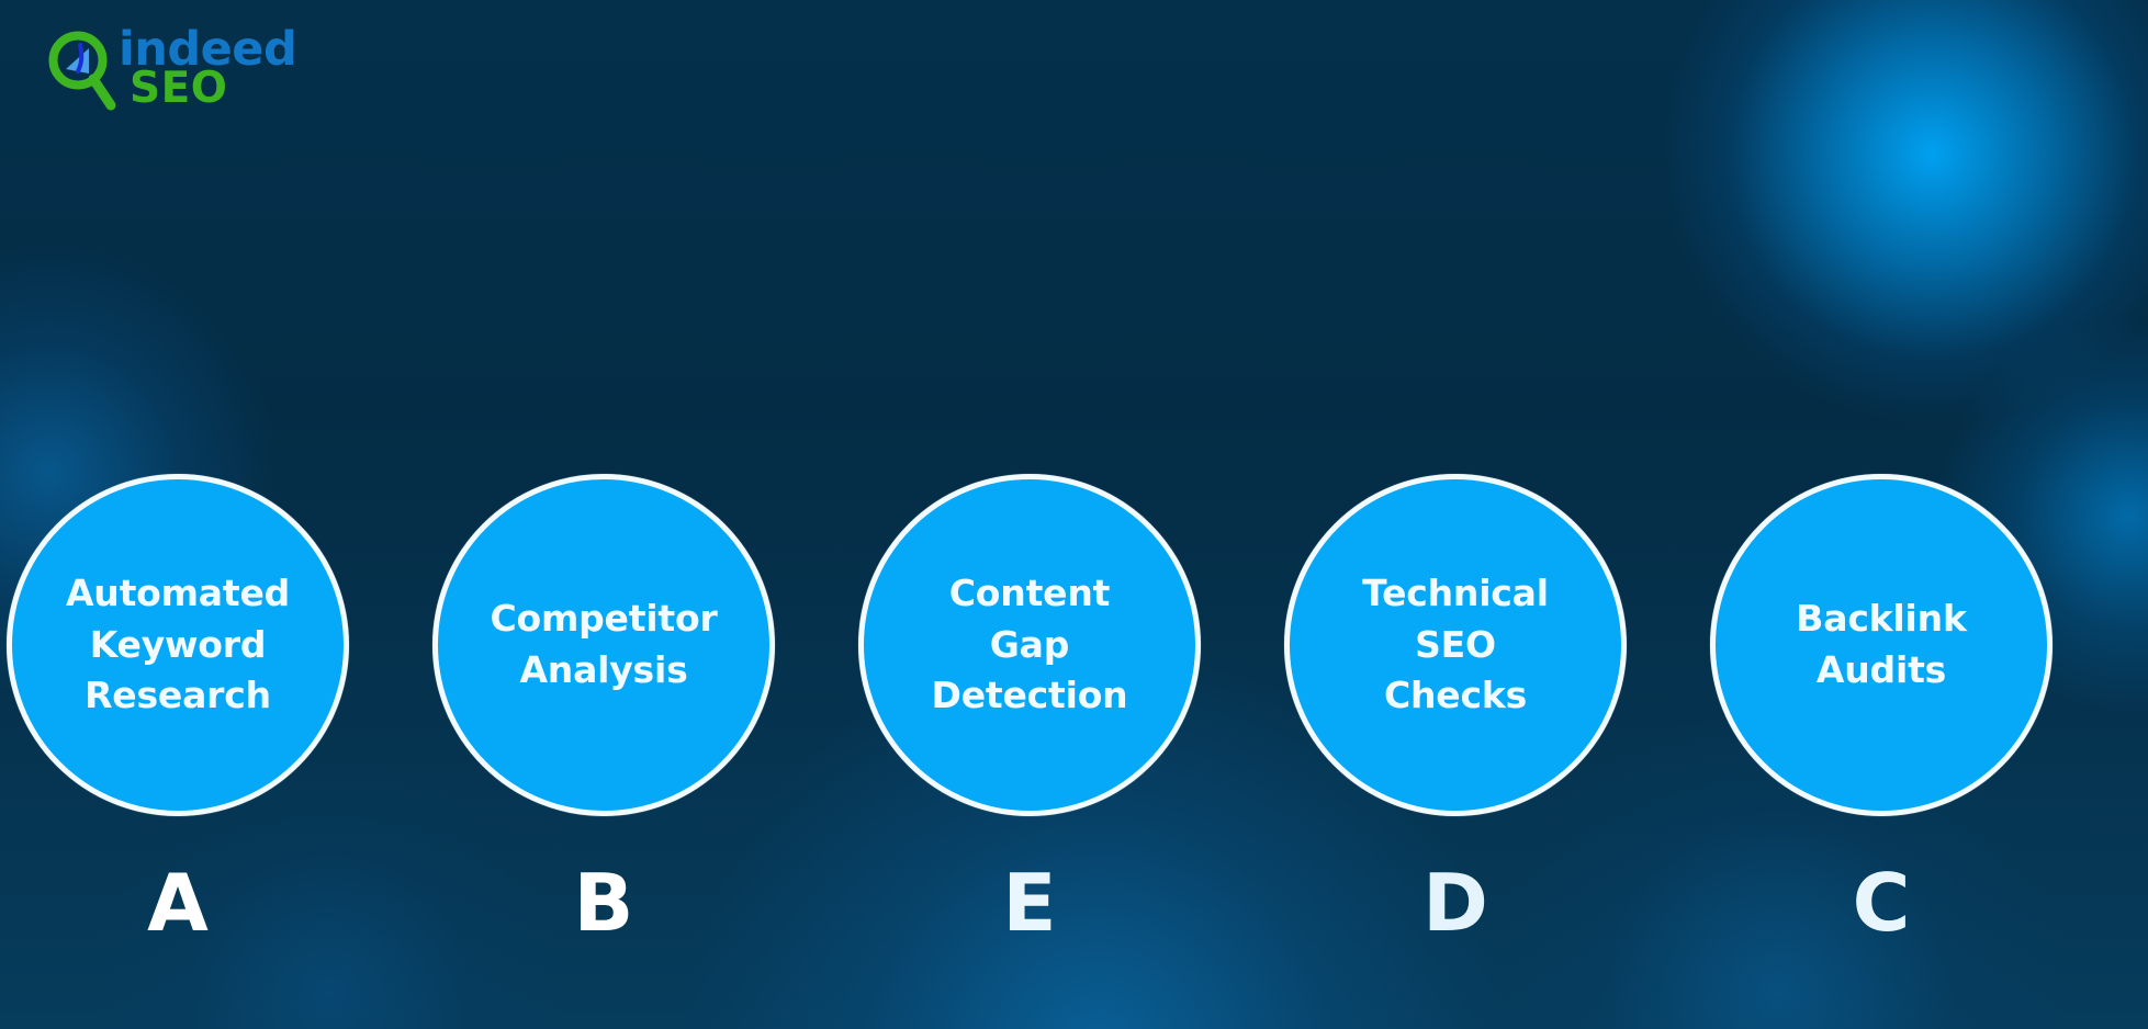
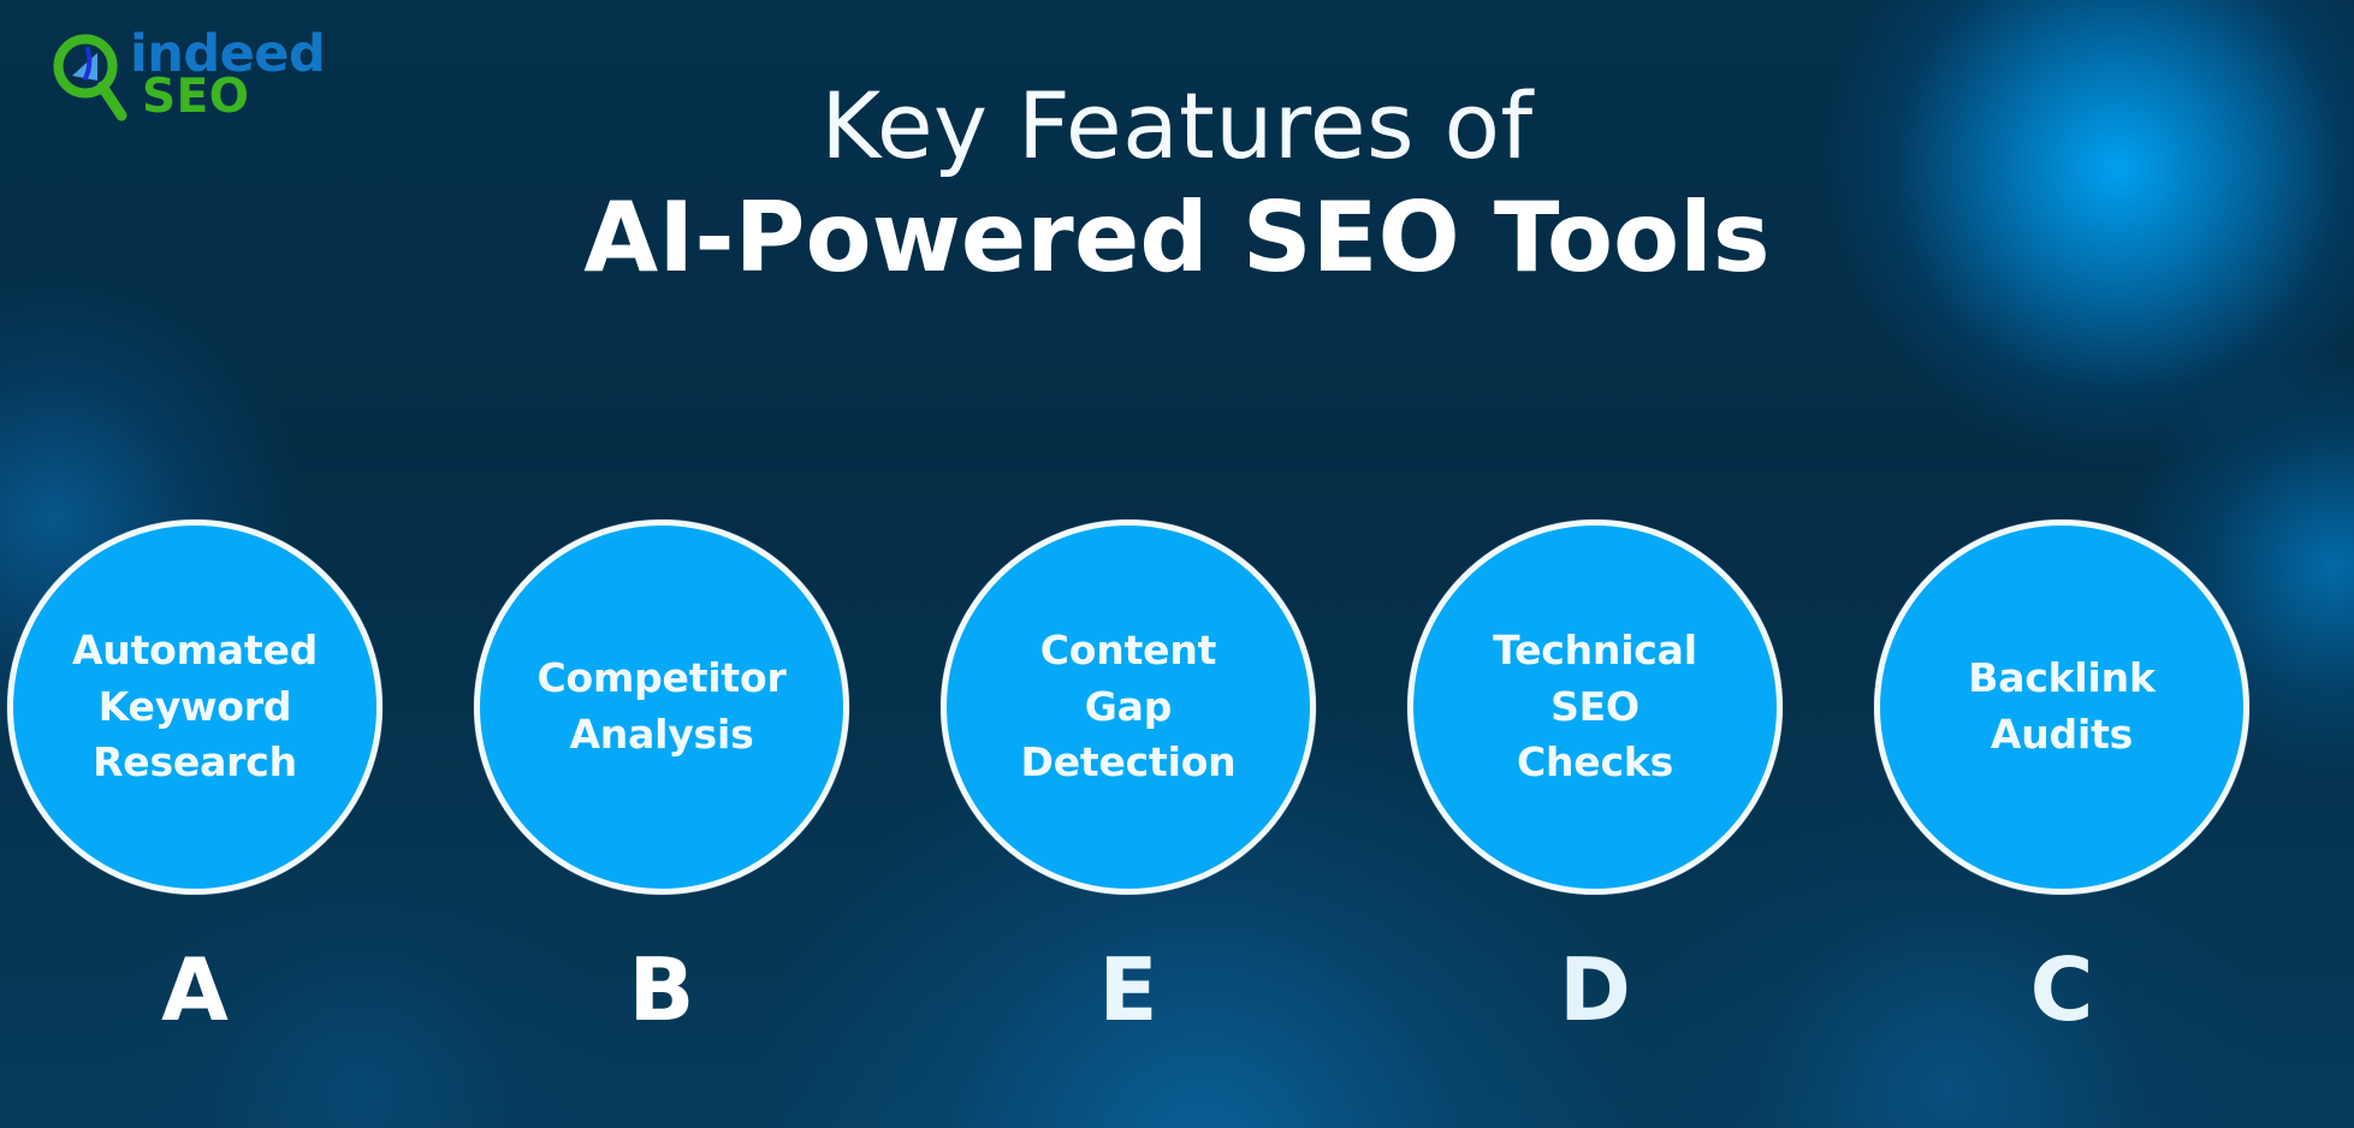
  indeed
  SEO
+ Key Features of
+ AI-Powered SEO Tools
  Automated
  Keyword
  Research
  Competitor
  Analysis
  Content
  Gap
  Detection
  Technical
  SEO
  Checks
  Backlink
  Audits
  A
  B
  E
  D
  C
